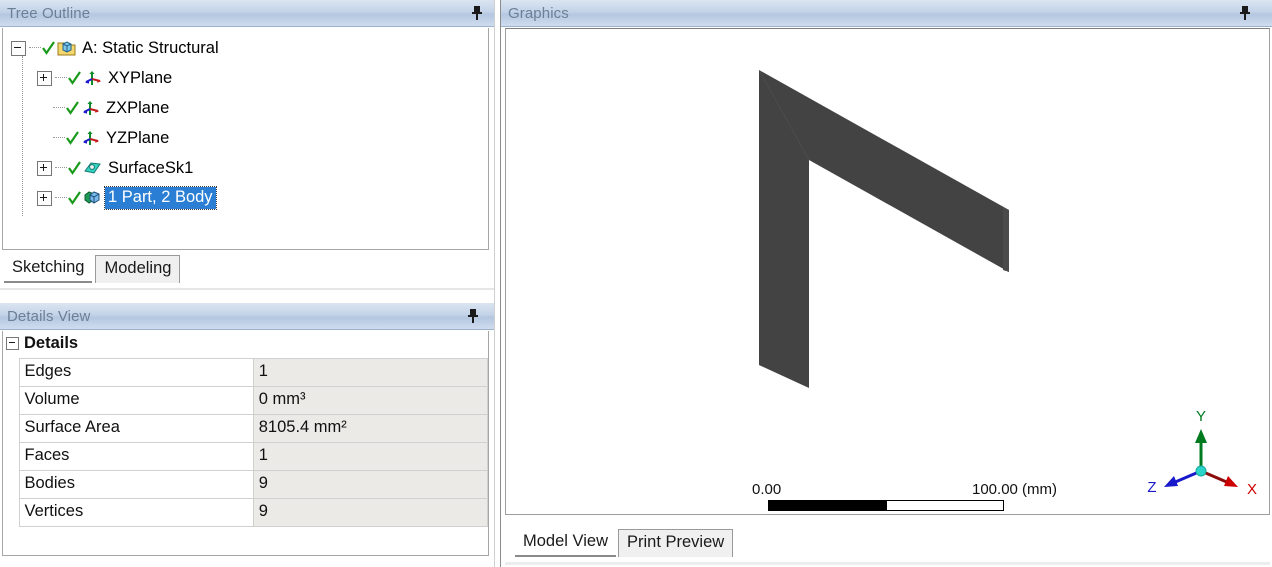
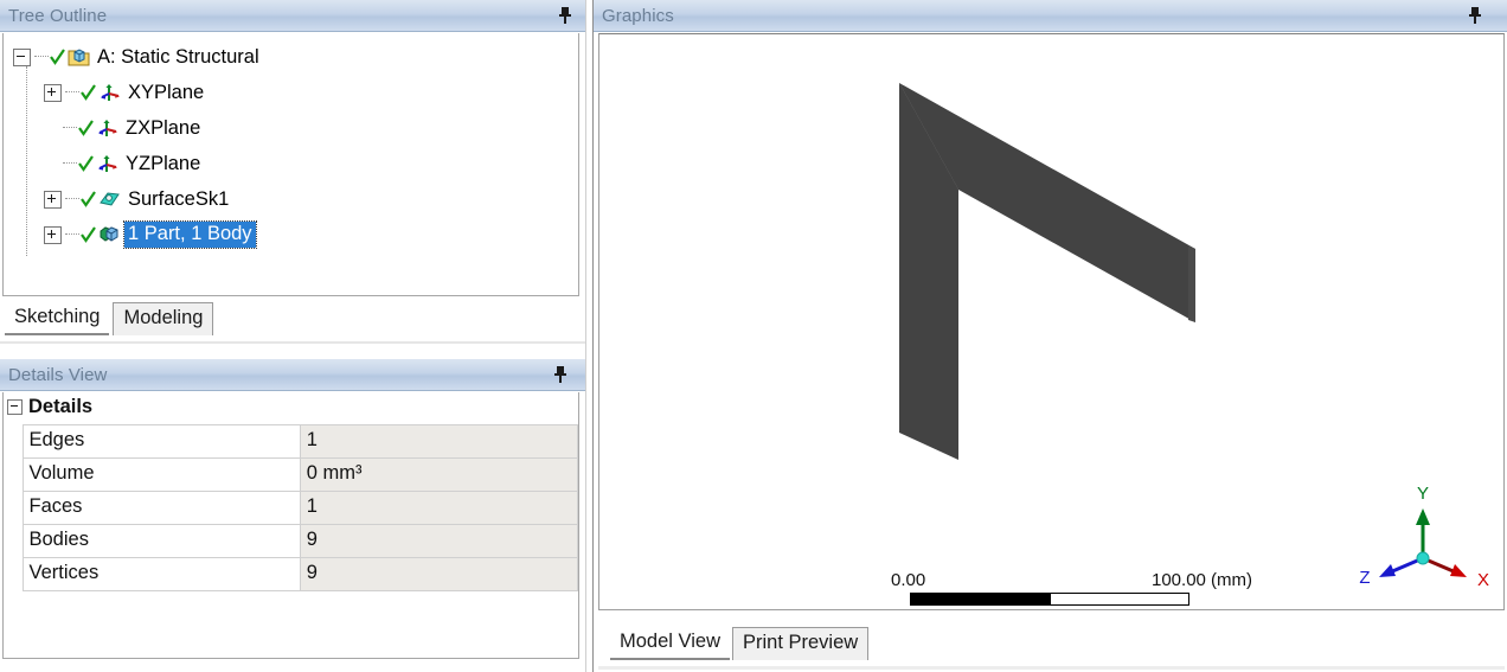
  Tree Outline
  A: Static Structural
  XYPlane
  ZXPlane
  YZPlane
  SurfaceSk1
- 1 Part, 2 Body
+ 1 Part, 1 Body
  Sketching
  Modeling
  Details View
  	Details
  	Edges	1
  	Volume	0 mm³
- 	Surface Area	8105.4 mm²
  	Faces	1
  	Bodies	9
  	Vertices	9
  Graphics
  0.00
  100.00 (mm)
  Y
  X
  Z
  Model View
  Print Preview
